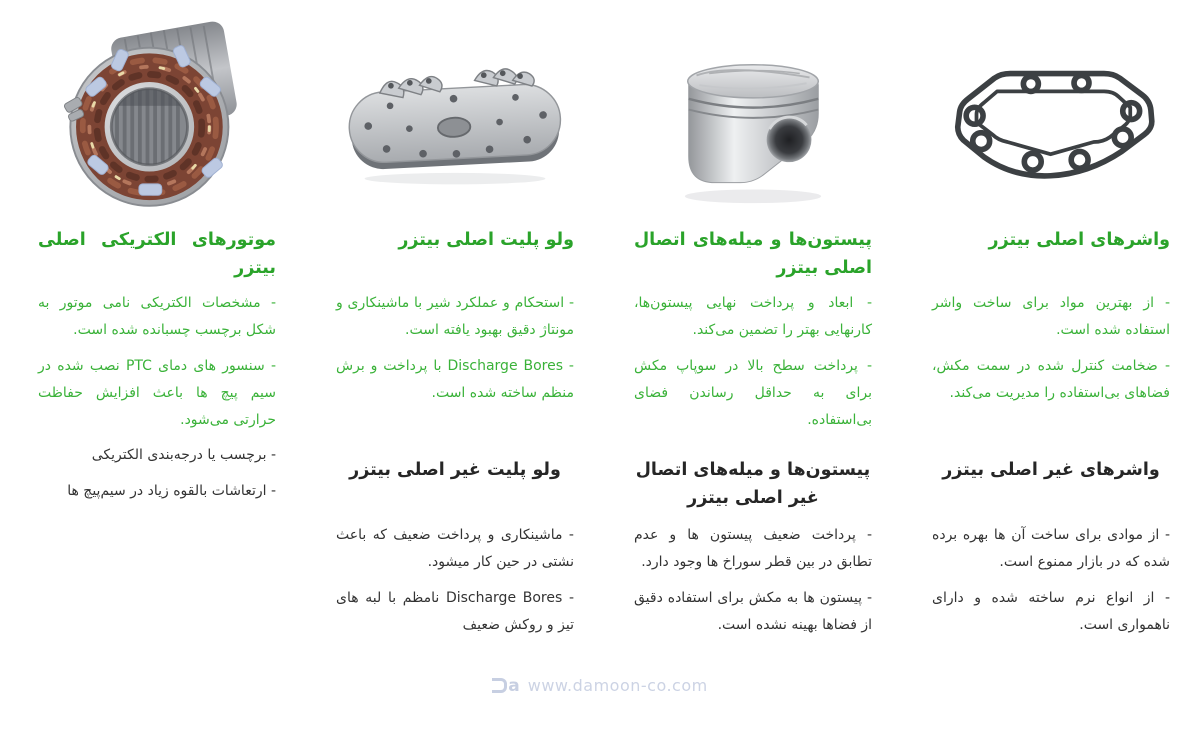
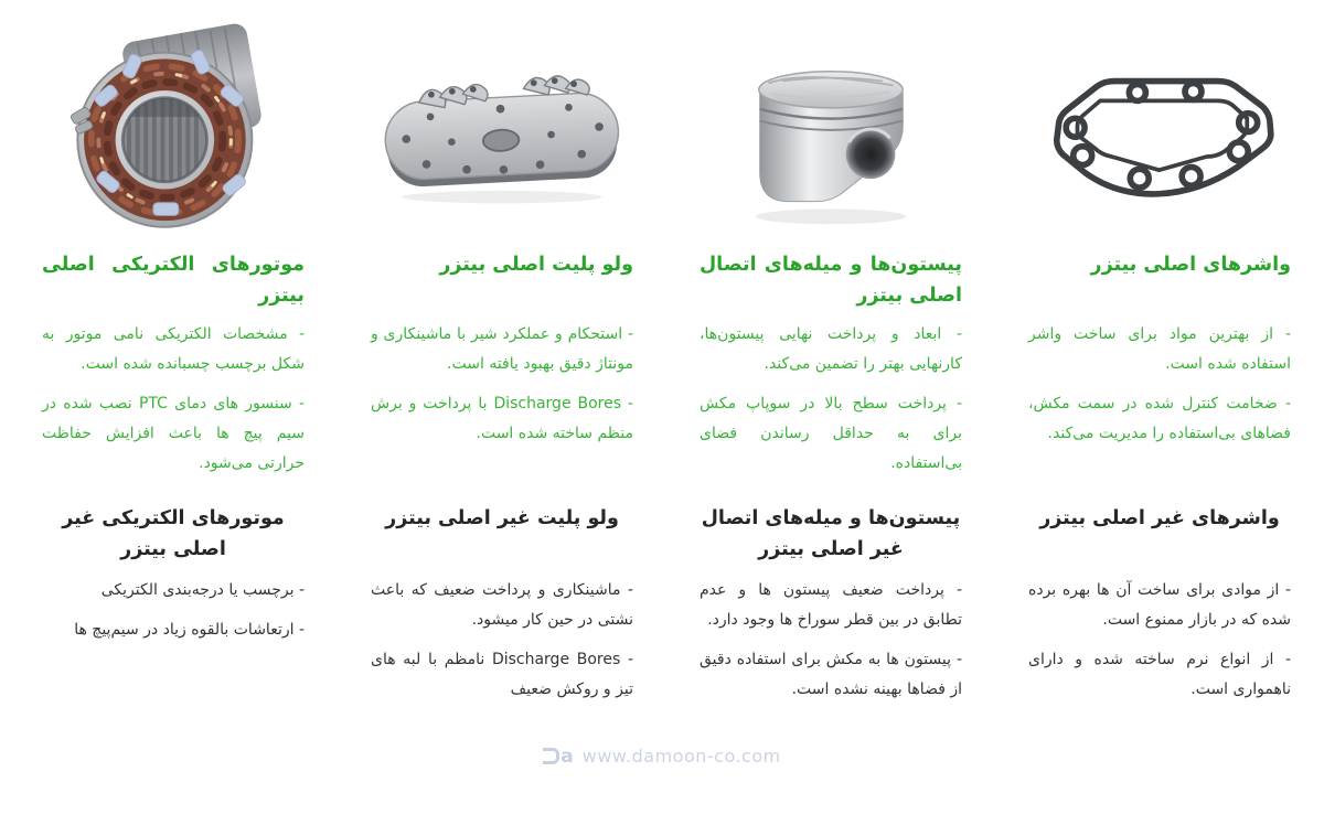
  واشرهای اصلی بیتزر
  - از بهترین مواد برای ساخت واشر استفاده شده است.
  - ضخامت کنترل شده در سمت مکش، فضاهای بی‌استفاده را مدیریت می‌کند.
  واشرهای غیر اصلی بیتزر
  - از موادی برای ساخت آن ها بهره برده شده که در بازار ممنوع است.
  - از انواع نرم ساخته شده و دارای ناهمواری است.
  پیستون‌ها و میله‌های اتصال اصلی بیتزر
  - ابعاد و پرداخت نهایی پیستون‌ها، کارنهایی بهتر را تضمین می‌کند.
  - پرداخت سطح بالا در سوپاپ مکش برای به حداقل رساندن فضای بی‌استفاده.
  پیستون‌ها و میله‌های اتصال غیر اصلی بیتزر
  - پرداخت ضعیف پیستون ها و عدم تطابق در بین قطر سوراخ ها وجود دارد.
  - پیستون ها به مکش برای استفاده دقیق از فضاها بهینه نشده است.
  ولو پلیت اصلی بیتزر
  - استحکام و عملکرد شیر با ماشینکاری و مونتاژ دقیق بهبود یافته است.
  - Discharge Bores با پرداخت و برش منظم ساخته شده است.
  ولو پلیت غیر اصلی بیتزر
  - ماشینکاری و پرداخت ضعیف که باعث نشتی در حین کار میشود.
  - Discharge Bores نامظم با لبه های تیز و روکش ضعیف
  موتورهای الکتریکی اصلی بیتزر
  - مشخصات الکتریکی نامی موتور به شکل برچسب چسبانده شده است.
  - سنسور های دمای PTC نصب شده در سیم پیچ ها باعث افزایش حفاظت حرارتی می‌شود.
+ موتورهای الکتریکی غیر اصلی بیتزر
  - برچسب یا درجه‌بندی الکتریکی
  - ارتعاشات بالقوه زیاد در سیم‌پیچ ها
  a
  www.damoon-co.com
